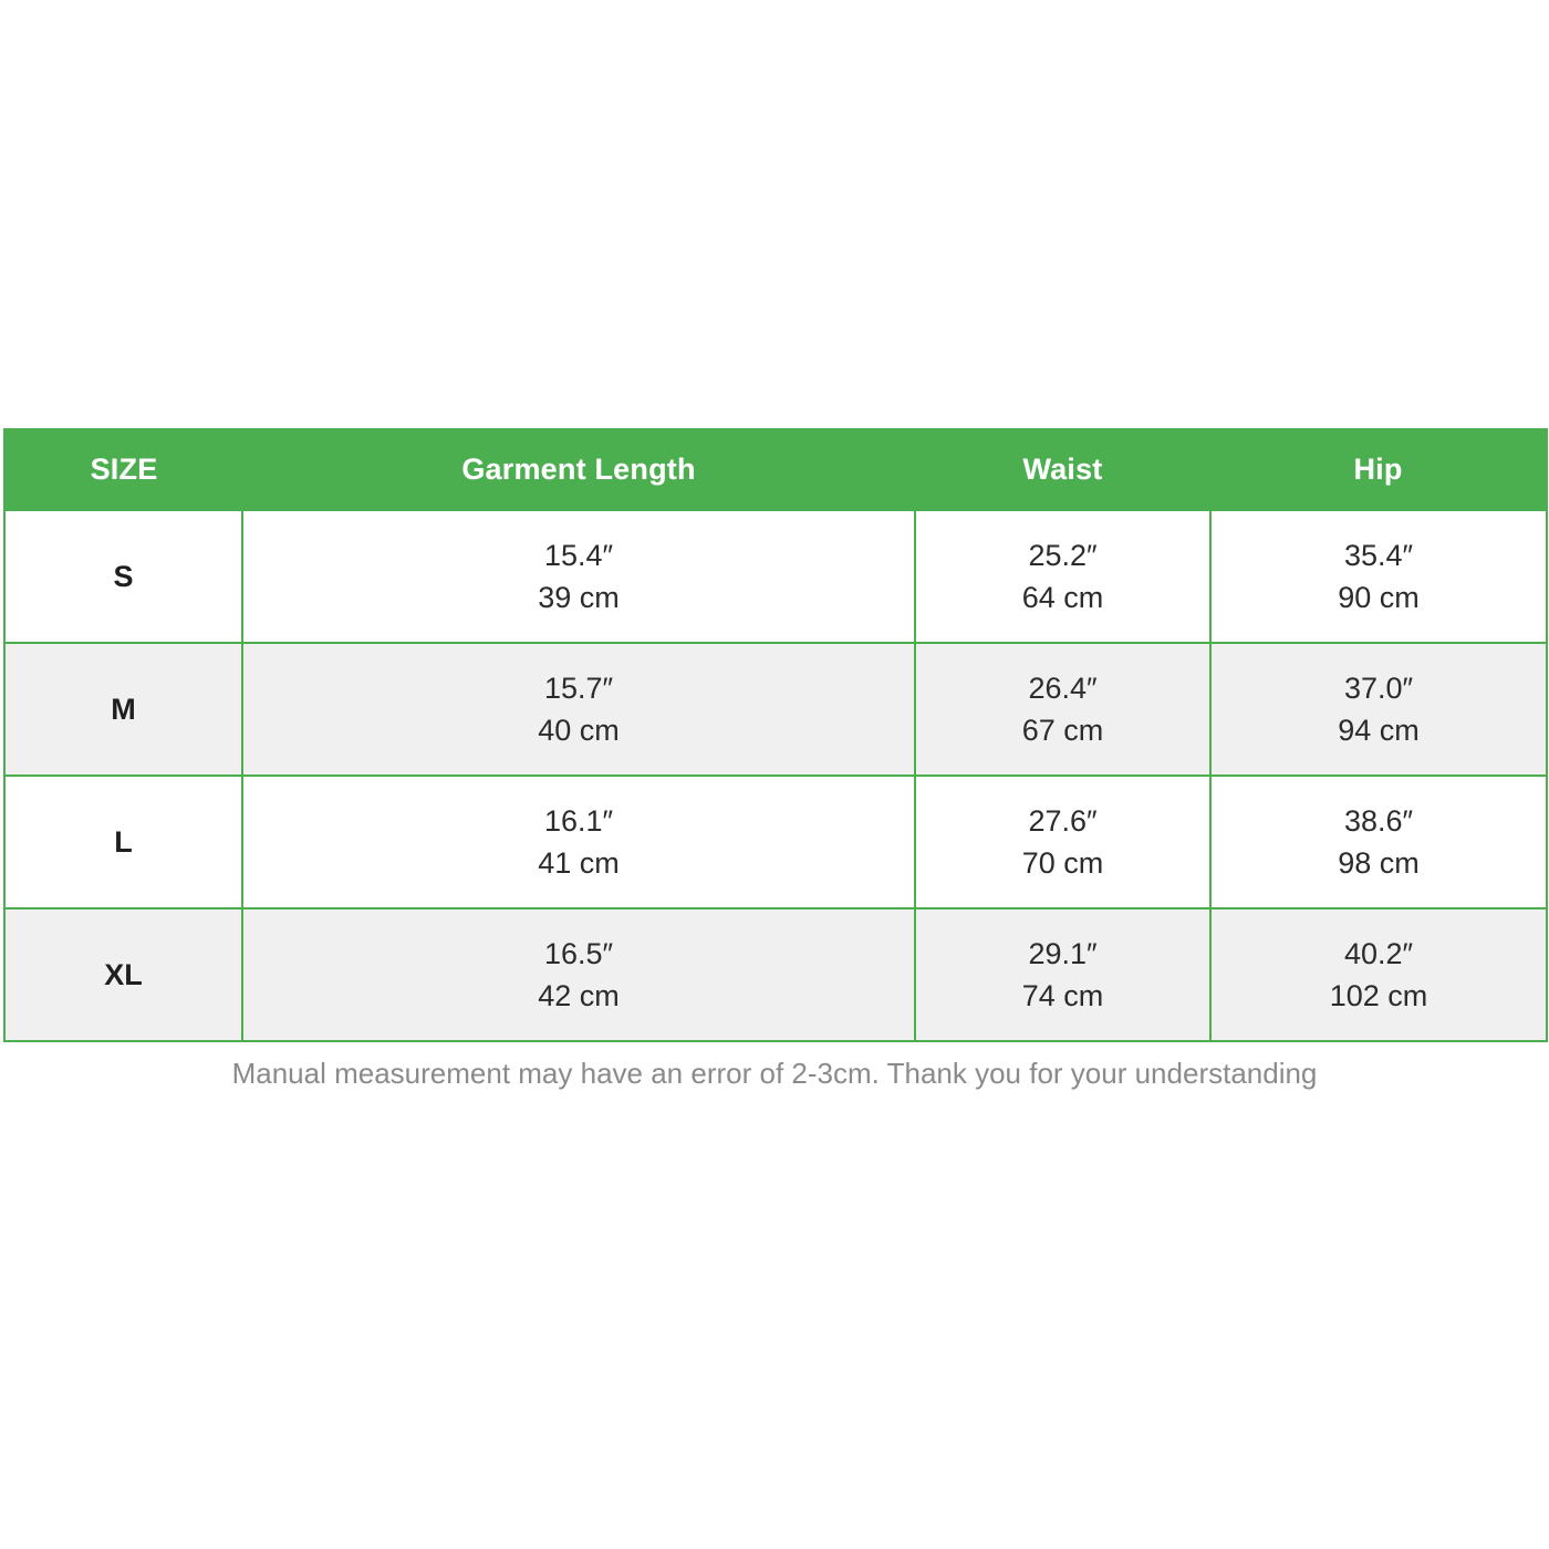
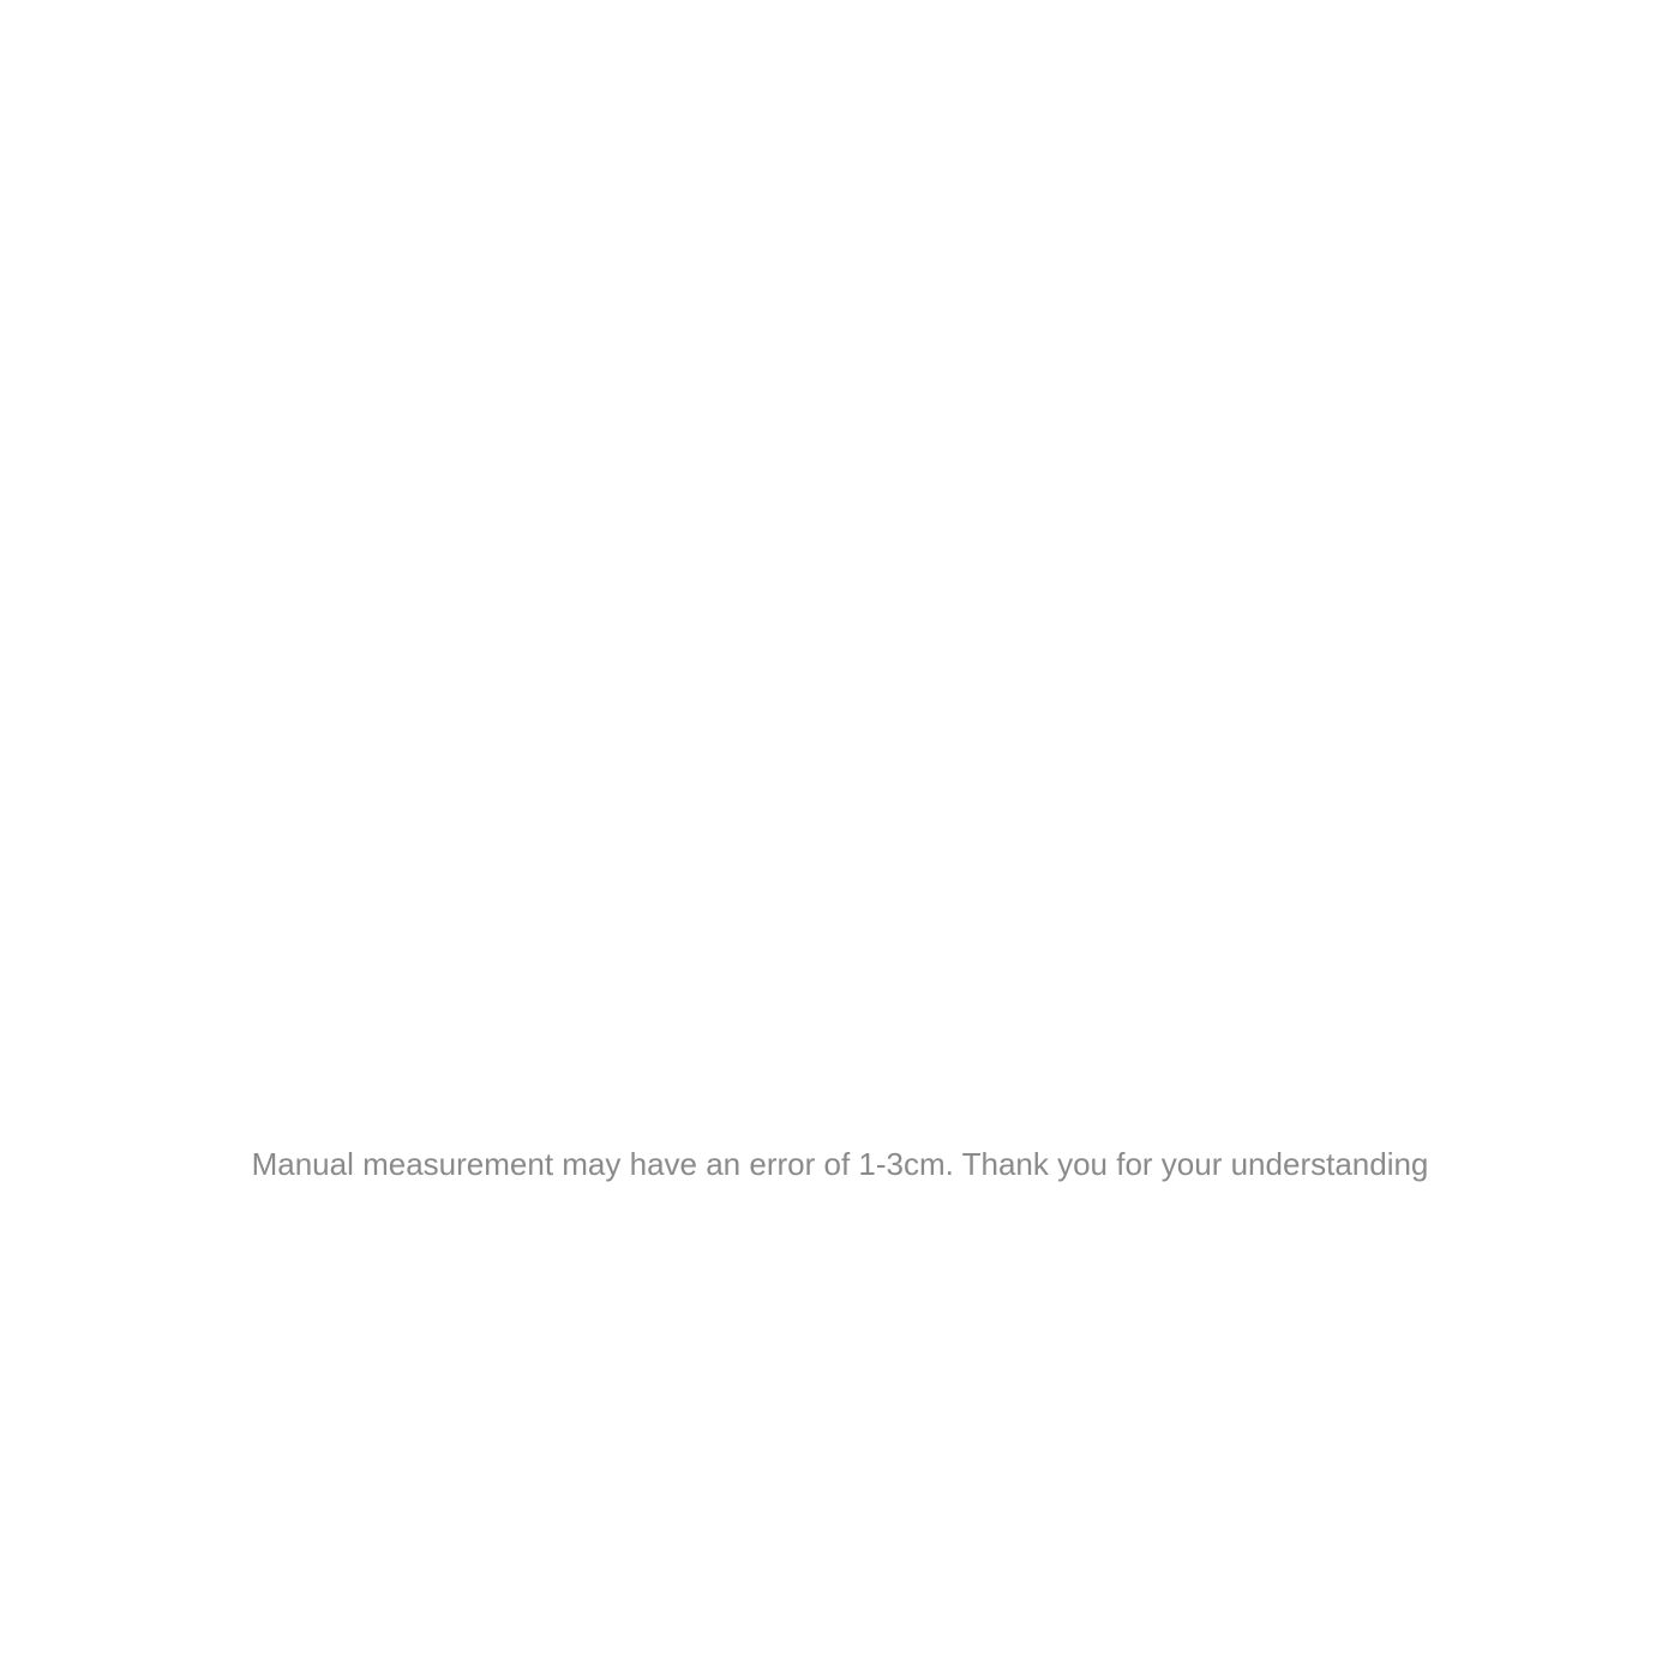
- SIZE	Garment Length	Waist	Hip
- S	15.4″ 39 cm	25.2″ 64 cm	35.4″ 90 cm
- M	15.7″ 40 cm	26.4″ 67 cm	37.0″ 94 cm
- L	16.1″ 41 cm	27.6″ 70 cm	38.6″ 98 cm
- XL	16.5″ 42 cm	29.1″ 74 cm	40.2″ 102 cm
- Manual measurement may have an error of 2-3cm. Thank you for your understanding
+ Manual measurement may have an error of 1-3cm. Thank you for your understanding
